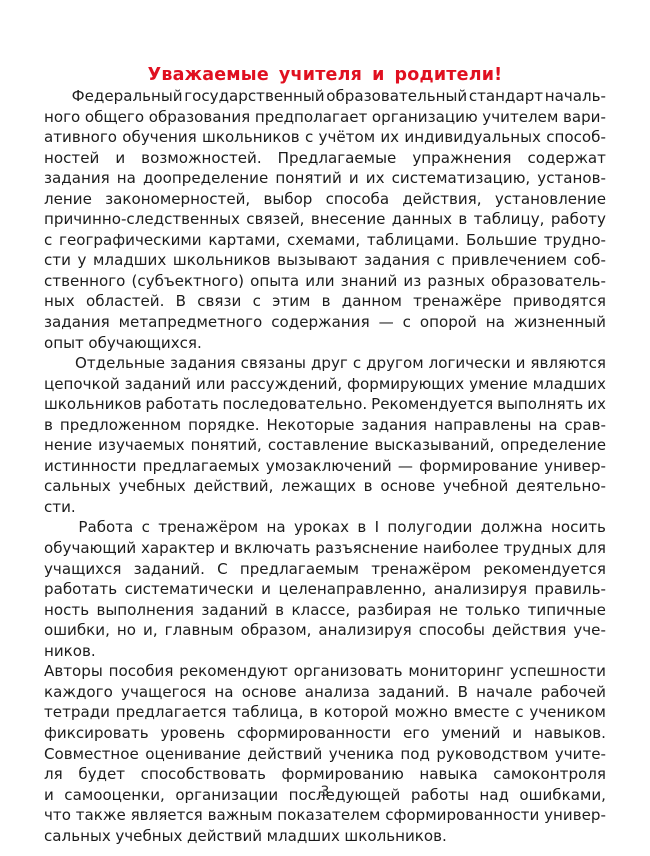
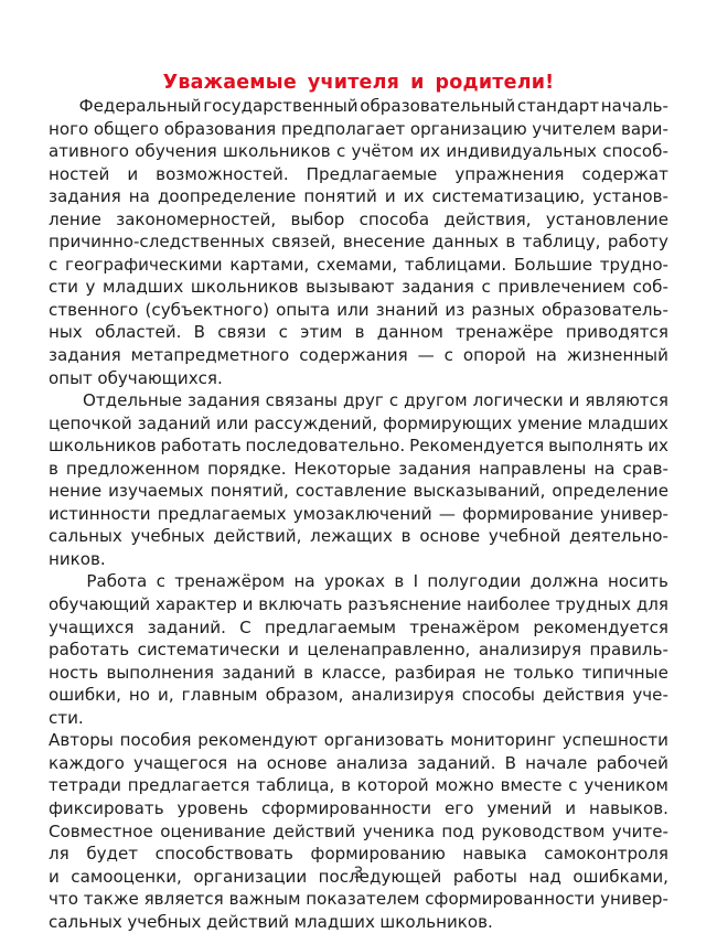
  Уважаемые учителя и родители!
  Федеральный
  государственный
  образовательный
  стандарт
  началь-
  ного
  общего
  образования
  предполагает
  организацию
  учителем
  вари-
  ативного
  обучения
  школьников
  с
  учётом
  их
  индивидуальных
  способ-
  ностей
  и
  возможностей.
  Предлагаемые
  упражнения
  содержат
  задания
  на
  доопределение
  понятий
  и
  их
  систематизацию,
  установ-
  ление
  закономерностей,
  выбор
  способа
  действия,
  установление
  причинно-следственных
  связей,
  внесение
  данных
  в
  таблицу,
  работу
  с
  географическими
  картами,
  схемами,
  таблицами.
  Большие
  трудно-
  сти
  у
  младших
  школьников
  вызывают
  задания
  с
  привлечением
  соб-
  ственного
  (субъектного)
  опыта
  или
  знаний
  из
  разных
  образователь-
  ных
  областей.
  В
  связи
  с
  этим
  в
  данном
  тренажёре
  приводятся
  задания
  метапредметного
  содержания
  —
  с
  опорой
  на
  жизненный
  опыт
  обучающихся.
  Отдельные
  задания
  связаны
  друг
  с
  другом
  логически
  и
  являются
  цепочкой
  заданий
  или
  рассуждений,
  формирующих
  умение
  младших
  школьников
  работать
  последовательно.
  Рекомендуется
  выполнять
  их
  в
  предложенном
  порядке.
  Некоторые
  задания
  направлены
  на
  срав-
  нение
  изучаемых
  понятий,
  составление
  высказываний,
  определение
  истинности
  предлагаемых
  умозаключений
  —
  формирование
  универ-
  сальных
  учебных
  действий,
  лежащих
  в
  основе
  учебной
  деятельно-
- сти.
+ ников.
  Работа
  с
  тренажёром
  на
  уроках
  в
  I
  полугодии
  должна
  носить
  обучающий
  характер
  и
  включать
  разъяснение
  наиболее
  трудных
  для
  учащихся
  заданий.
  С
  предлагаемым
  тренажёром
  рекомендуется
  работать
  систематически
  и
  целенаправленно,
  анализируя
  правиль-
  ность
  выполнения
  заданий
  в
  классе,
  разбирая
  не
  только
  типичные
  ошибки,
  но
  и,
  главным
  образом,
  анализируя
  способы
  действия
  уче-
- ников.
+ сти.
  Авторы
  пособия
  рекомендуют
  организовать
  мониторинг
  успешности
  каждого
  учащегося
  на
  основе
  анализа
  заданий.
  В
  начале
  рабочей
  тетради
  предлагается
  таблица,
  в
  которой
  можно
  вместе
  с
  учеником
  фиксировать
  уровень
  сформированности
  его
  умений
  и
  навыков.
  Совместное
  оценивание
  действий
  ученика
  под
  руководством
  учите-
  ля
  будет
  способствовать
  формированию
  навыка
  самоконтроля
  и
  самооценки,
  организации
  последующей
  работы
  над
  ошибками,
  что
  также
  является
  важным
  показателем
  сформированности
  универ-
  сальных
  учебных
  действий
  младших
  школьников.
  3
